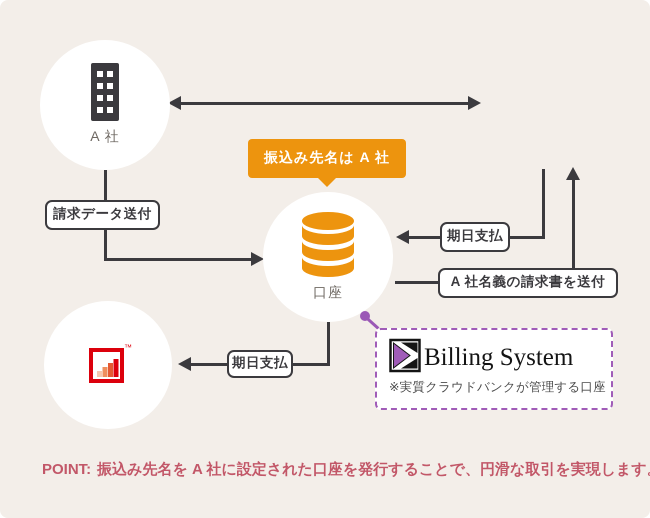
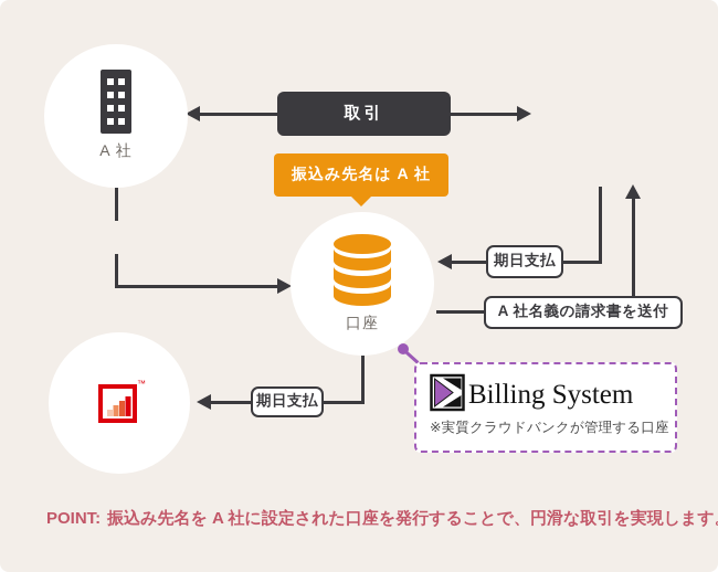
+ 取引
  A 社
  振込み先名は A 社
- 請求データ送付
  口座
  期日支払
  A 社名義の請求書を送付
  期日支払
  ™
  Billing System
  ※実質クラウドバンクが管理する口座
  POINT: 振込み先名を A 社に設定された口座を発行することで、円滑な取引を実現します
